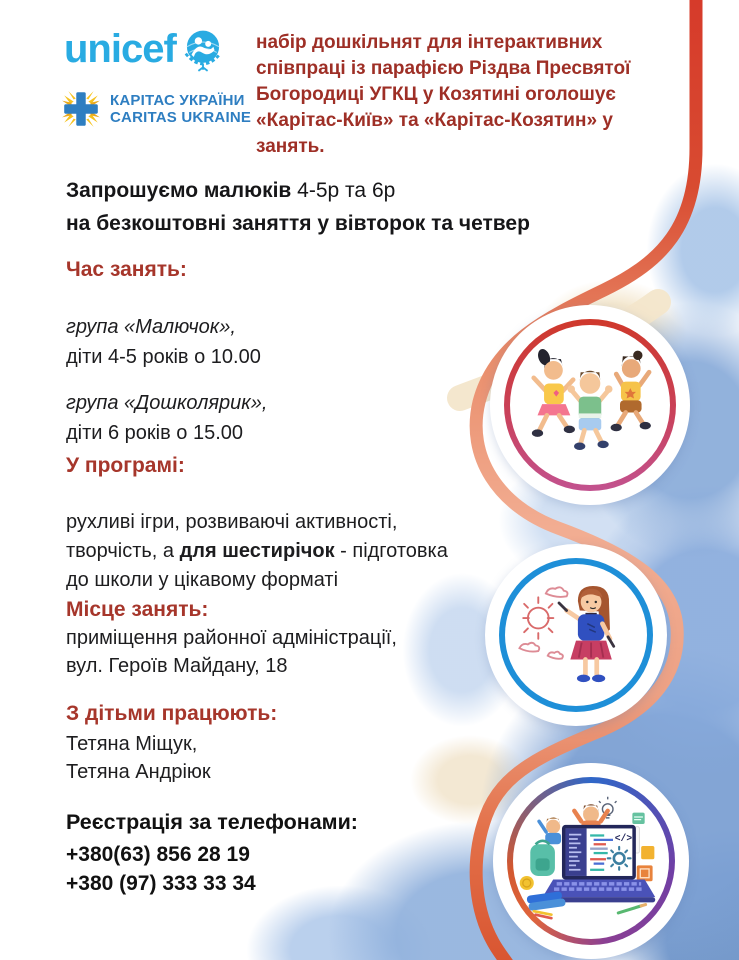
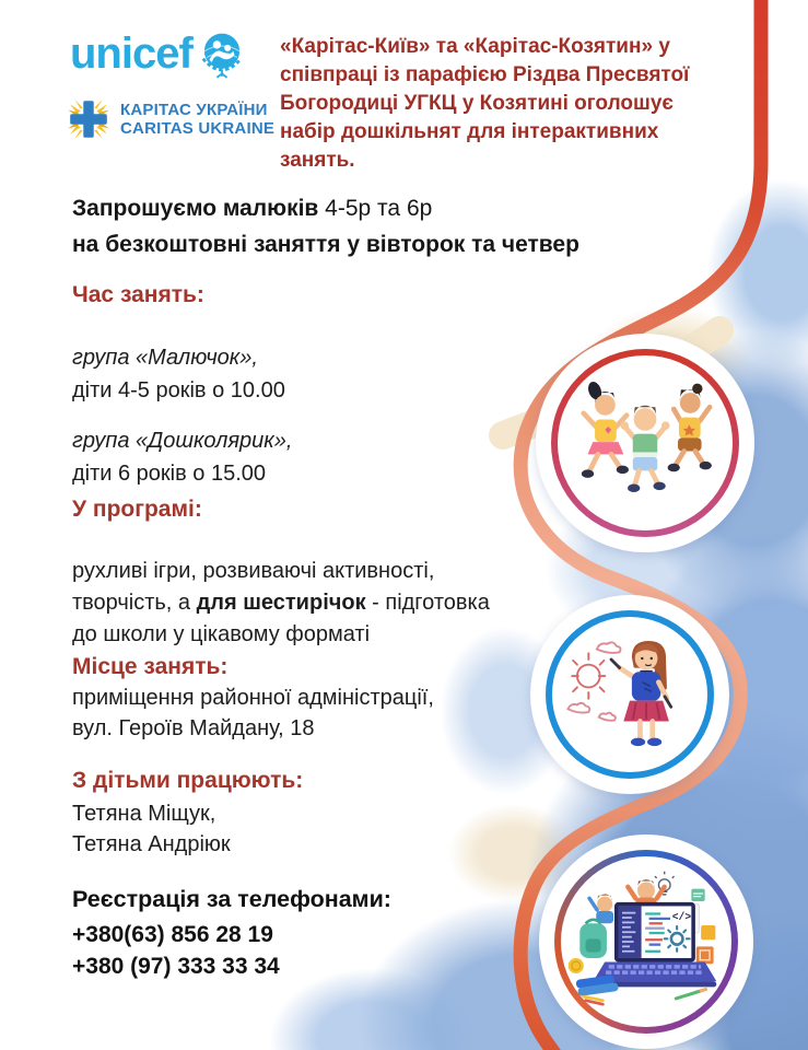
  unicef
  КАРІТАС УКРАЇНИ
  CARITAS UKRAINE
- набір дошкільнят для інтерактивних
+ «Карітас-Київ» та «Карітас-Козятин» у
  співпраці із парафією Різдва Пресвятої
  Богородиці УГКЦ у Козятині оголошує
- «Карітас-Київ» та «Карітас-Козятин» у
+ набір дошкільнят для інтерактивних
  занять.
  Запрошуємо малюків 4-5р та 6р
  на безкоштовні заняття у вівторок та четвер
  Час занять:
  група «Малючок»,
  діти 4-5 років о 10.00
  група «Дошколярик»,
  діти 6 років о 15.00
  У програмі:
  рухливі ігри, розвиваючі активності,
  творчість, а для шестирічок - підготовка
  до школи у цікавому форматі
  Місце занять:
  приміщення районної адміністрації,
  вул. Героїв Майдану, 18
  З дітьми працюють:
  Тетяна Міщук,
  Тетяна Андріюк
  Реєстрація за телефонами:
  +380(63) 856 28 19
  +380 (97) 333 33 34
  </>
